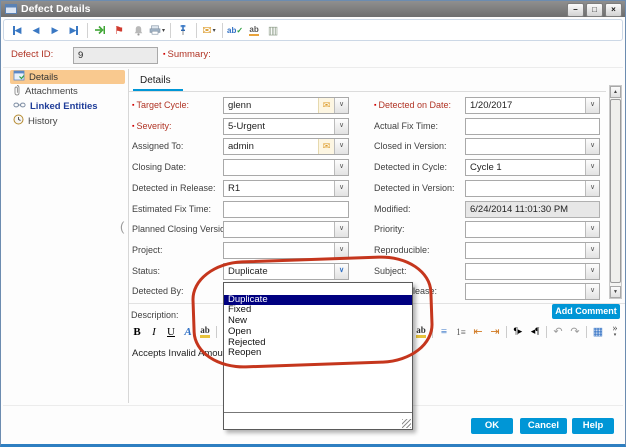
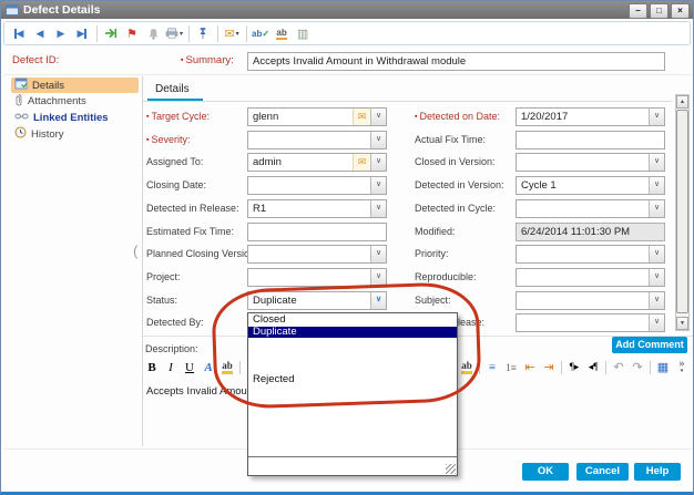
  Defect Details
  –
  □
  ×
  ◀
  ◀
  ▶
  ▶
  ⚑
  ✉
  ab✓
  ab
  ▥
  Defect ID:
- 9
  Summary:
+ Accepts Invalid Amount in Withdrawal module
  Details
  Attachments
  Linked Entities
  History
  (
  Details
  Target Cycle:
  glenn
  ✉
  Severity:
- 5-Urgent
  Assigned To:
  admin
  ✉
  Closing Date:
  Detected in Release:
  R1
  Estimated Fix Time:
  Planned Closing Versi
  Project:
  Status:
  Duplicate
  Detected By:
  Detected on Date:
  1/20/2017
  Actual Fix Time:
  Closed in Version:
- Detected in Cycle:
+ Detected in Version:
  Cycle 1
- Detected in Version:
+ Detected in Cycle:
  Modified:
  6/24/2014 11:01:30 PM
  Priority:
  Reproducible:
  Subject:
  Add Comment
  Description:
  B
  I
  U
  A
  ab
  ab
  ≡
  1≡
  ⇤
  ⇥
  ¶▸
  ◂¶
  ↶
  ↷
  ▦
  »
  Accepts Invalid Amou
  OK
  Cancel
  Help
+ Closed
  Duplicate
- Fixed
- New
- Open
  Rejected
- Reopen
